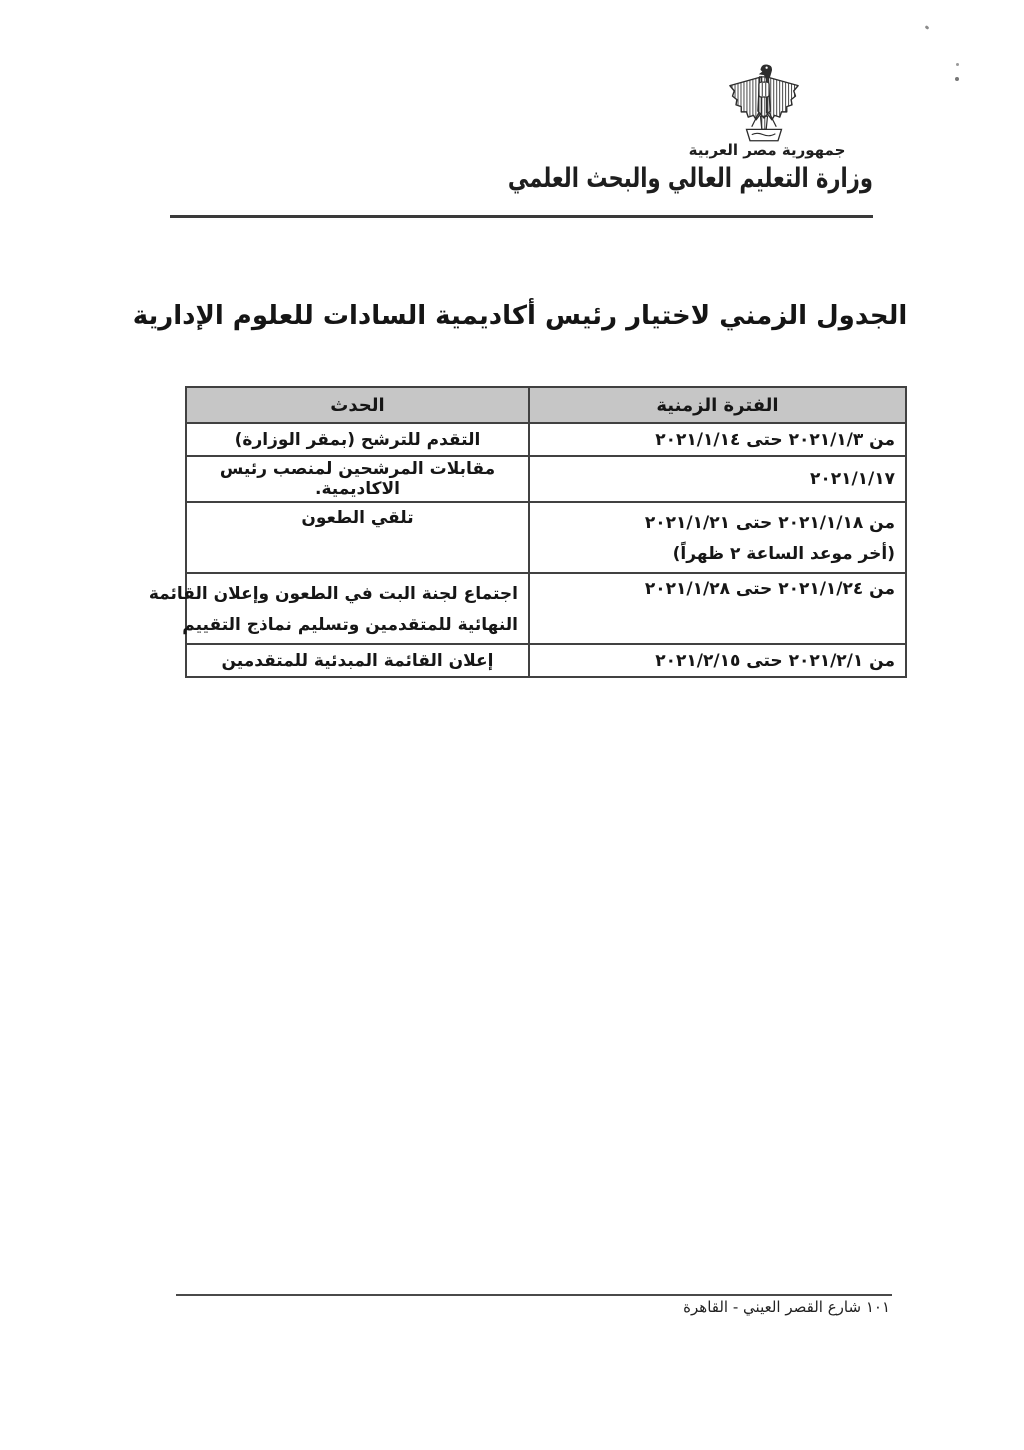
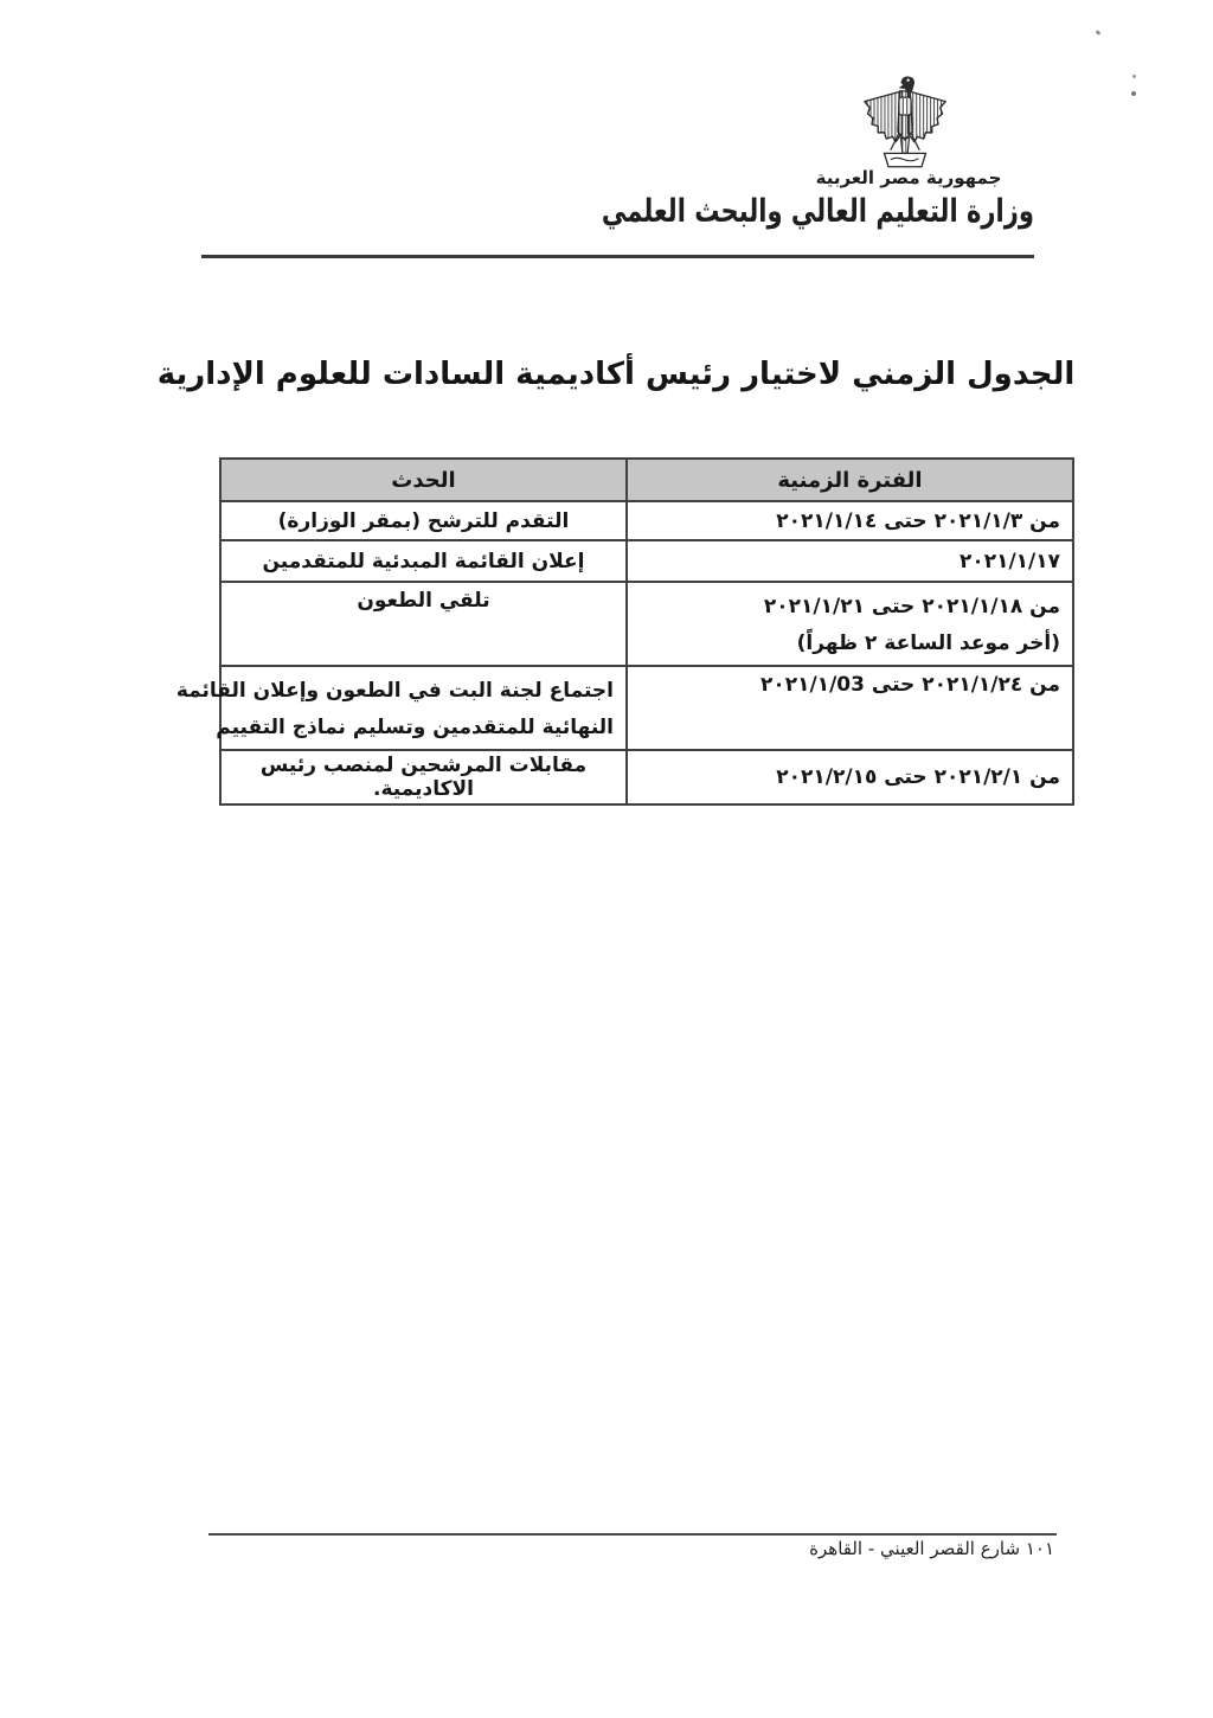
  جمهورية مصر العربية
  وزارة التعليم العالي والبحث العلمي
  الجدول الزمني لاختيار رئيس أكاديمية السادات للعلوم الإدارية
  الفترة الزمنية	الحدث
  من ٢٠٢١/١/٣ حتى ٢٠٢١/١/١٤	التقدم للترشح (بمقر الوزارة)
- ٢٠٢١/١/١٧	مقابلات المرشحين لمنصب رئيس الاكاديمية.
+ ٢٠٢١/١/١٧	إعلان القائمة المبدئية للمتقدمين
  من ٢٠٢١/١/١٨ حتى ٢٠٢١/١/٢١ (أخر موعد الساعة ٢ ظهراً)	تلقي الطعون
- من ٢٠٢١/١/٢٤ حتى ٢٠٢١/١/٢٨	اجتماع لجنة البت في الطعون وإعلان القائمة النهائية للمتقدمين وتسليم نماذج التقييم
+ من ٢٠٢١/١/٢٤ حتى ٢٠٢١/١/03	اجتماع لجنة البت في الطعون وإعلان القائمة النهائية للمتقدمين وتسليم نماذج التقييم
- من ٢٠٢١/٢/١ حتى ٢٠٢١/٢/١٥	إعلان القائمة المبدئية للمتقدمين
+ من ٢٠٢١/٢/١ حتى ٢٠٢١/٢/١٥	مقابلات المرشحين لمنصب رئيس الاكاديمية.
  ١٠١ شارع القصر العيني - القاهرة
